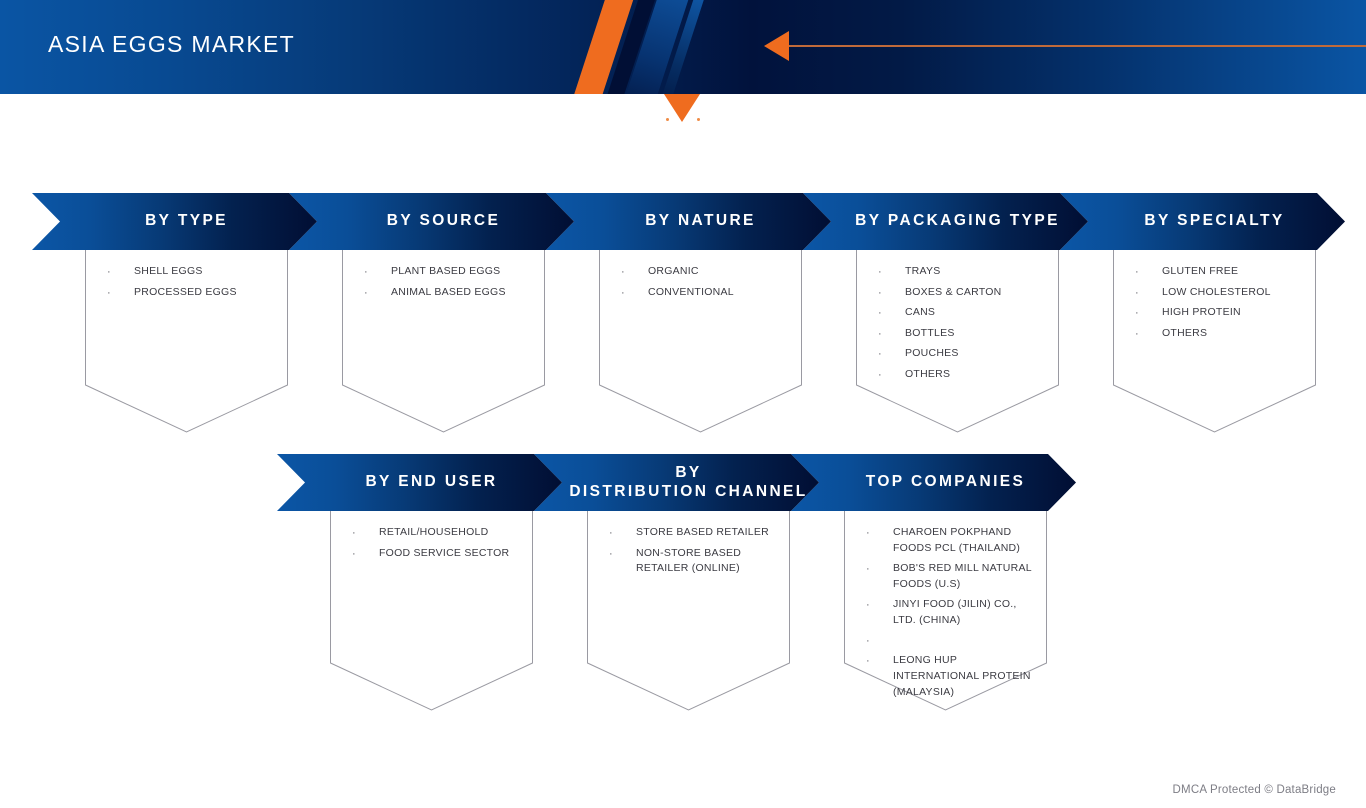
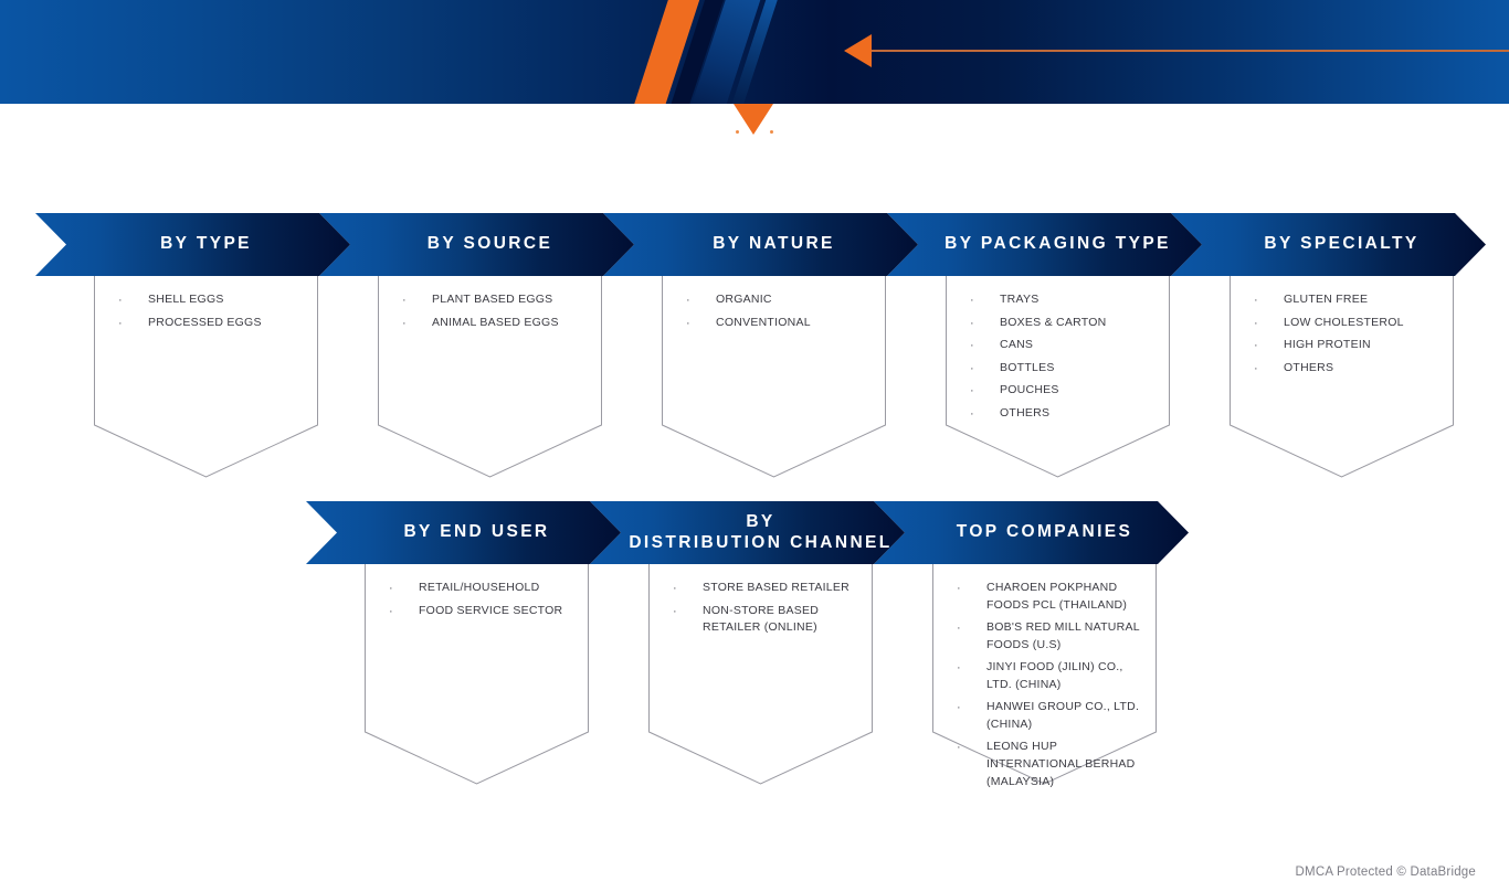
- ASIA EGGS MARKET
  BY TYPE
  ·
  SHELL EGGS
  ·
  PROCESSED EGGS
  BY SOURCE
  ·
  PLANT BASED EGGS
  ·
  ANIMAL BASED EGGS
  BY NATURE
  ·
  ORGANIC
  ·
  CONVENTIONAL
  BY PACKAGING TYPE
  ·
  TRAYS
  ·
  BOXES & CARTON
  ·
  CANS
  ·
  BOTTLES
  ·
  POUCHES
  ·
  OTHERS
  BY SPECIALTY
  ·
  GLUTEN FREE
  ·
  LOW CHOLESTEROL
  ·
  HIGH PROTEIN
  ·
  OTHERS
  BY END USER
  ·
  RETAIL/HOUSEHOLD
  ·
  FOOD SERVICE SECTOR
  BY
  DISTRIBUTION CHANNEL
  ·
  STORE BASED RETAILER
  ·
  NON-STORE BASED RETAILER (ONLINE)
  TOP COMPANIES
  ·
  CHAROEN POKPHAND FOODS PCL (THAILAND)
  ·
  BOB'S RED MILL NATURAL FOODS (U.S)
  ·
  JINYI FOOD (JILIN) CO., LTD. (CHINA)
  ·
+ HANWEI GROUP CO., LTD. (CHINA)
  ·
- LEONG HUP INTERNATIONAL PROTEIN (MALAYSIA)
+ LEONG HUP INTERNATIONAL BERHAD (MALAYSIA)
  DMCA Protected © DataBridge
